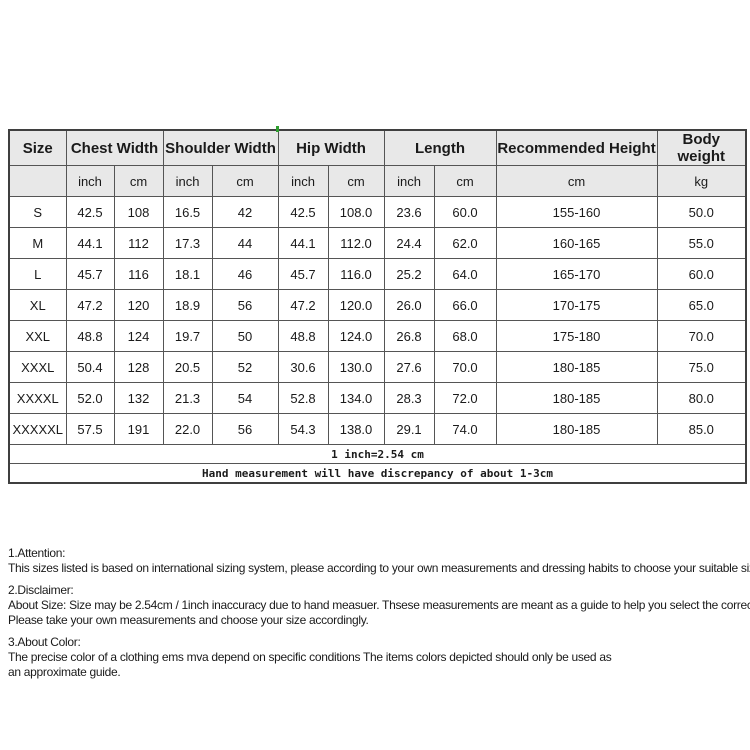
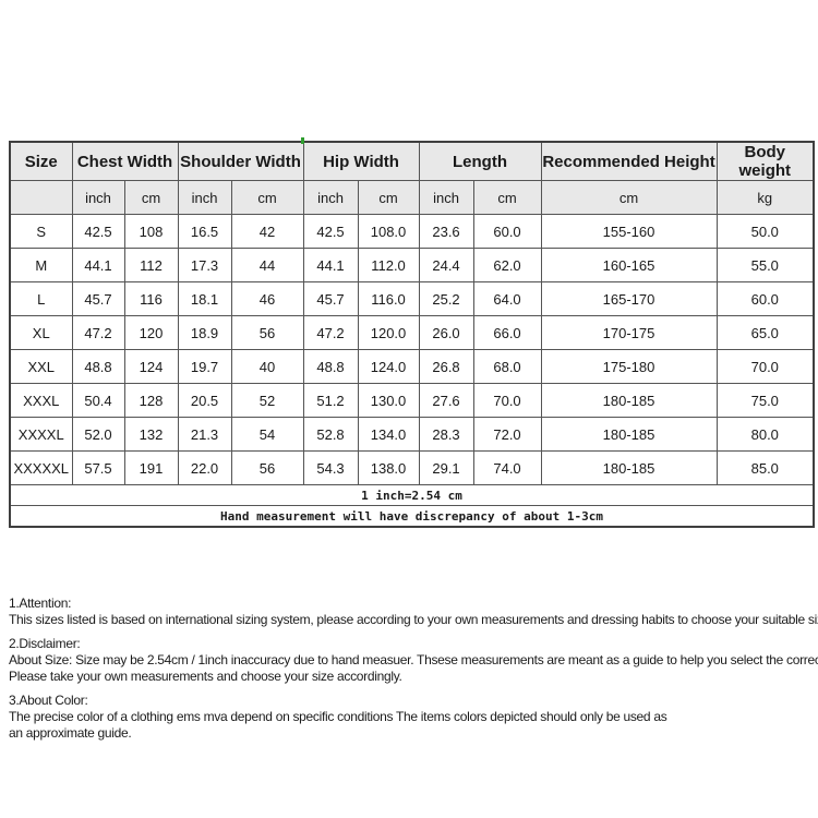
  Size	Chest Width	Shoulder Width	Hip Width	Length	Recommended Height	Body weight
  	inch	cm	inch	cm	inch	cm	inch	cm	cm	kg
  S	42.5	108	16.5	42	42.5	108.0	23.6	60.0	155-160	50.0
  M	44.1	112	17.3	44	44.1	112.0	24.4	62.0	160-165	55.0
  L	45.7	116	18.1	46	45.7	116.0	25.2	64.0	165-170	60.0
  XL	47.2	120	18.9	56	47.2	120.0	26.0	66.0	170-175	65.0
- XXL	48.8	124	19.7	50	48.8	124.0	26.8	68.0	175-180	70.0
+ XXL	48.8	124	19.7	40	48.8	124.0	26.8	68.0	175-180	70.0
- XXXL	50.4	128	20.5	52	30.6	130.0	27.6	70.0	180-185	75.0
+ XXXL	50.4	128	20.5	52	51.2	130.0	27.6	70.0	180-185	75.0
  XXXXL	52.0	132	21.3	54	52.8	134.0	28.3	72.0	180-185	80.0
  XXXXXL	57.5	191	22.0	56	54.3	138.0	29.1	74.0	180-185	85.0
  1 inch=2.54 cm
  Hand measurement will have discrepancy of about 1-3cm
  1.Attention:
  This sizes listed is based on international sizing system, please according to your own measurements and dressing habits to choose your suitable si
  2.Disclaimer:
  About Size: Size may be 2.54cm / 1inch inaccuracy due to hand measuer. Thsese measurements are meant as a guide to help you select the corre
  Please take your own measurements and choose your size accordingly.
  3.About Color:
  The precise color of a clothing ems mva depend on specific conditions The items colors depicted should only be used as
  an approximate guide.
